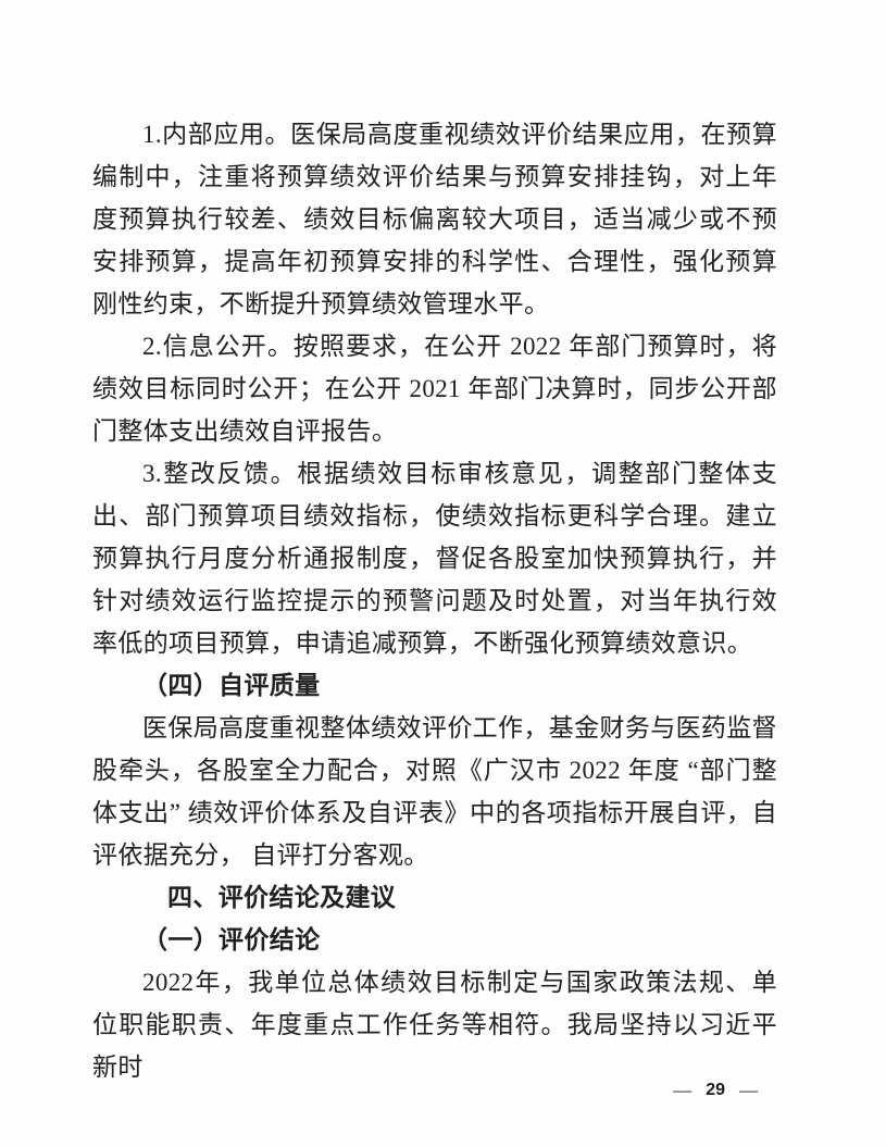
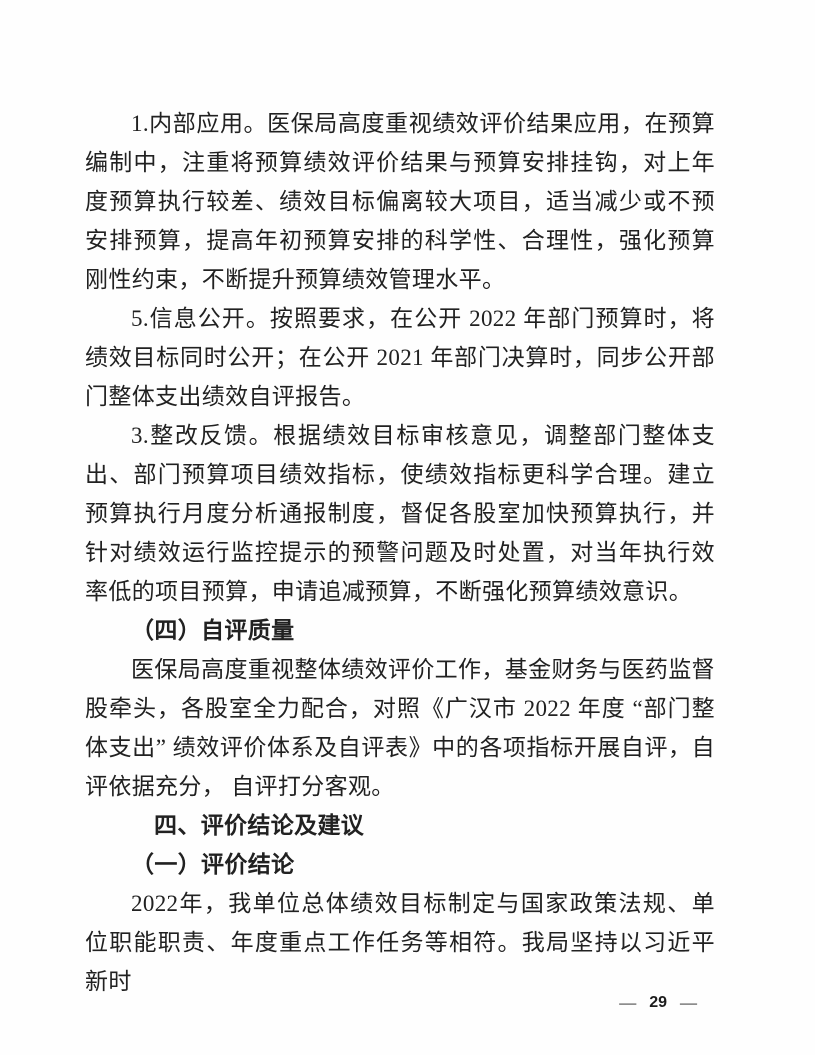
  1.内部应用。医保局高度重视绩效评价结果应用，在预算编制中，注重将预算绩效评价结果与预算安排挂钩，对上年度预算执行较差、绩效目标偏离较大项目，适当减少或不预安排预算，提高年初预算安排的科学性、合理性，强化预算刚性约束，不断提升预算绩效管理水平。
- 2.信息公开。按照要求，在公开 2022 年部门预算时，将绩效目标同时公开；在公开 2021 年部门决算时，同步公开部门整体支出绩效自评报告。
+ 5.信息公开。按照要求，在公开 2022 年部门预算时，将绩效目标同时公开；在公开 2021 年部门决算时，同步公开部门整体支出绩效自评报告。
  3.整改反馈。根据绩效目标审核意见，调整部门整体支出、部门预算项目绩效指标，使绩效指标更科学合理。建立预算执行月度分析通报制度，督促各股室加快预算执行，并针对绩效运行监控提示的预警问题及时处置，对当年执行效率低的项目预算，申请追减预算，不断强化预算绩效意识。
  （四）自评质量
  医保局高度重视整体绩效评价工作，基金财务与医药监督股牵头，各股室全力配合，对照《广汉市 2022 年度 “部门整体支出” 绩效评价体系及自评表》中的各项指标开展自评，自评依据充分， 自评打分客观。
  四、评价结论及建议
  （一）评价结论
  2022年，我单位总体绩效目标制定与国家政策法规、单位职能职责、年度重点工作任务等相符。我局坚持以习近平新时
  —
  29
  —
